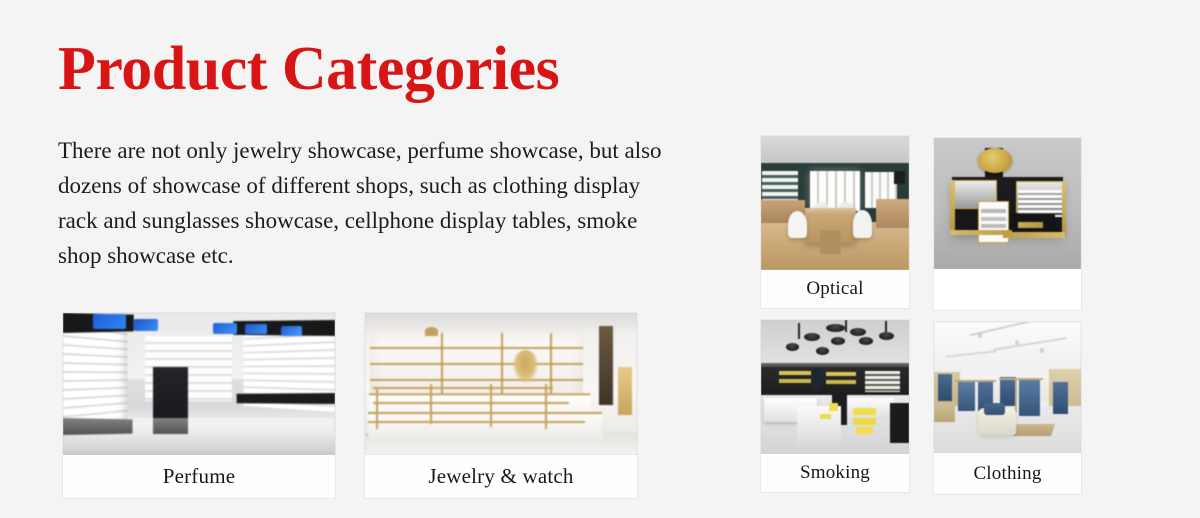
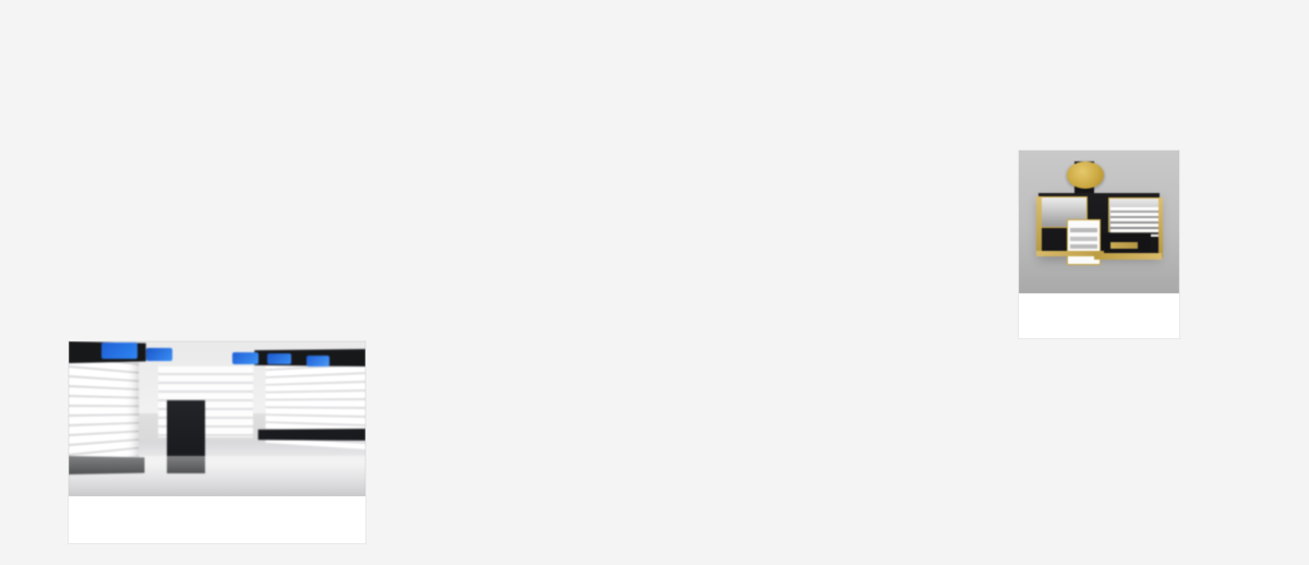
- Product Categories
- There are not only jewelry showcase, perfume showcase, but also dozens of showcase of different shops, such as clothing display rack and sunglasses showcase, cellphone display tables, smoke shop showcase etc.
- Perfume
- Jewelry & watch
- Optical
- Smoking
- Clothing
